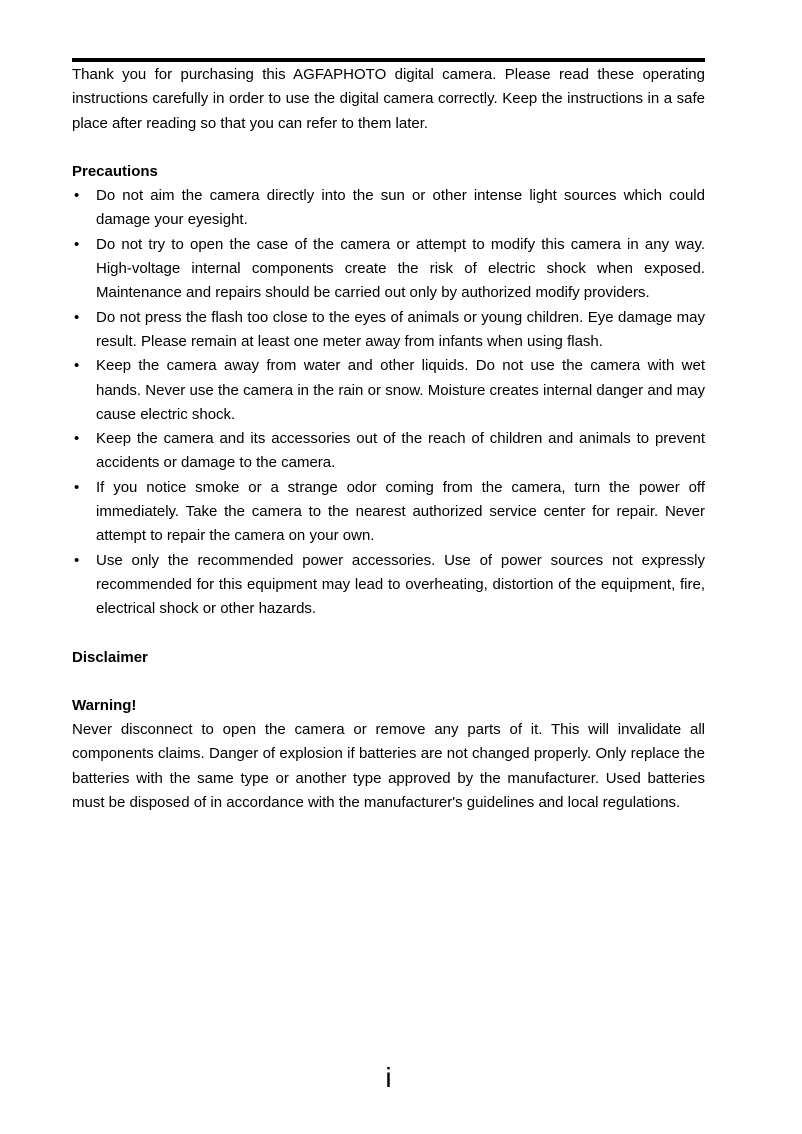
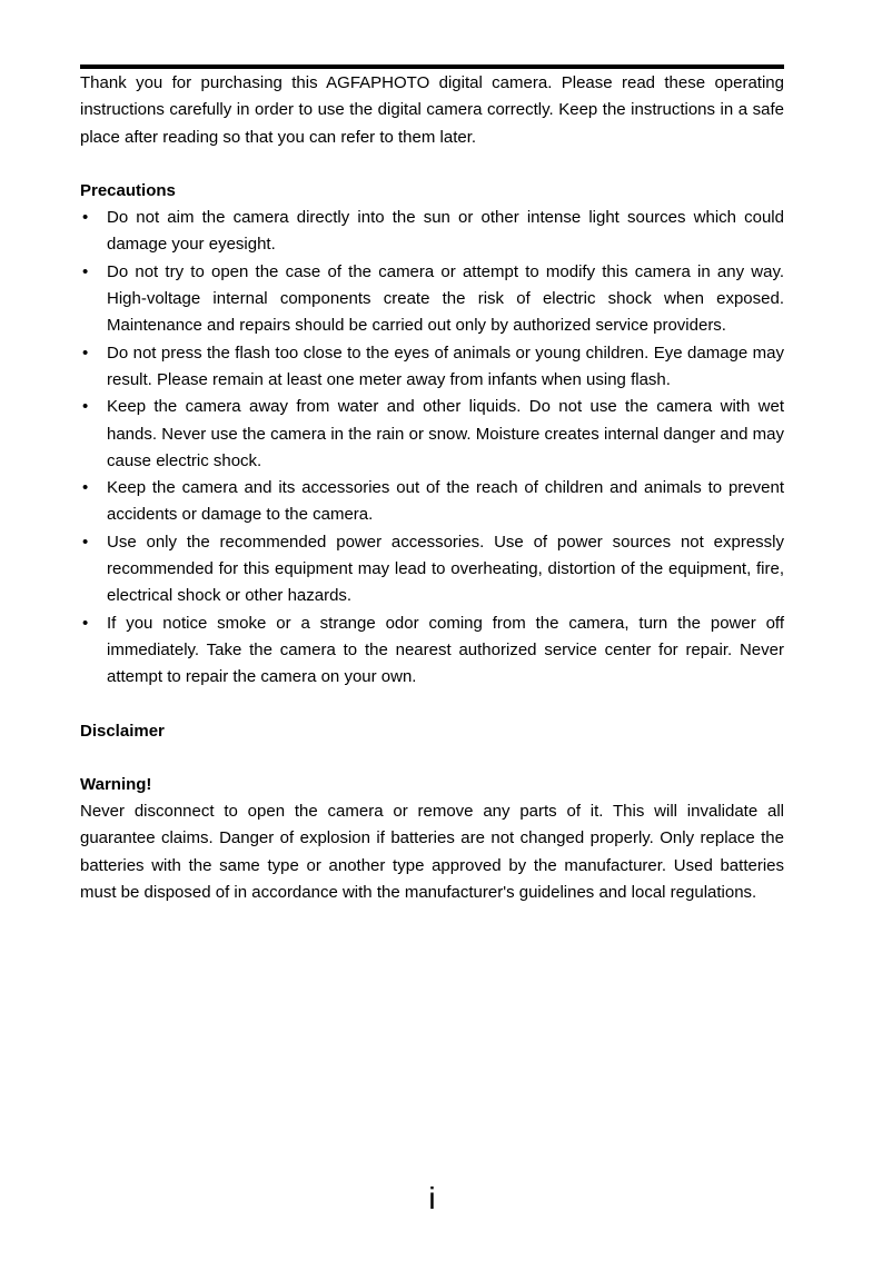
  Thank you for purchasing this AGFAPHOTO digital camera. Please read these operating instructions carefully in order to use the digital camera correctly. Keep the instructions in a safe place after reading so that you can refer to them later.
  Precautions
  •
  Do not aim the camera directly into the sun or other intense light sources which could damage your eyesight.
  •
- Do not try to open the case of the camera or attempt to modify this camera in any way. High-voltage internal components create the risk of electric shock when exposed. Maintenance and repairs should be carried out only by authorized modify providers.
+ Do not try to open the case of the camera or attempt to modify this camera in any way. High-voltage internal components create the risk of electric shock when exposed. Maintenance and repairs should be carried out only by authorized service providers.
  •
  Do not press the flash too close to the eyes of animals or young children. Eye damage may result. Please remain at least one meter away from infants when using flash.
  •
  Keep the camera away from water and other liquids. Do not use the camera with wet hands. Never use the camera in the rain or snow. Moisture creates internal danger and may cause electric shock.
  •
  Keep the camera and its accessories out of the reach of children and animals to prevent accidents or damage to the camera.
  •
- If you notice smoke or a strange odor coming from the camera, turn the power off immediately. Take the camera to the nearest authorized service center for repair. Never attempt to repair the camera on your own.
+ Use only the recommended power accessories. Use of power sources not expressly recommended for this equipment may lead to overheating, distortion of the equipment, fire, electrical shock or other hazards.
  •
- Use only the recommended power accessories. Use of power sources not expressly recommended for this equipment may lead to overheating, distortion of the equipment, fire, electrical shock or other hazards.
+ If you notice smoke or a strange odor coming from the camera, turn the power off immediately. Take the camera to the nearest authorized service center for repair. Never attempt to repair the camera on your own.
  Disclaimer
  Warning!
- Never disconnect to open the camera or remove any parts of it. This will invalidate all components claims. Danger of explosion if batteries are not changed properly. Only replace the batteries with the same type or another type approved by the manufacturer. Used batteries must be disposed of in accordance with the manufacturer's guidelines and local regulations.
+ Never disconnect to open the camera or remove any parts of it. This will invalidate all guarantee claims. Danger of explosion if batteries are not changed properly. Only replace the batteries with the same type or another type approved by the manufacturer. Used batteries must be disposed of in accordance with the manufacturer's guidelines and local regulations.
  i
